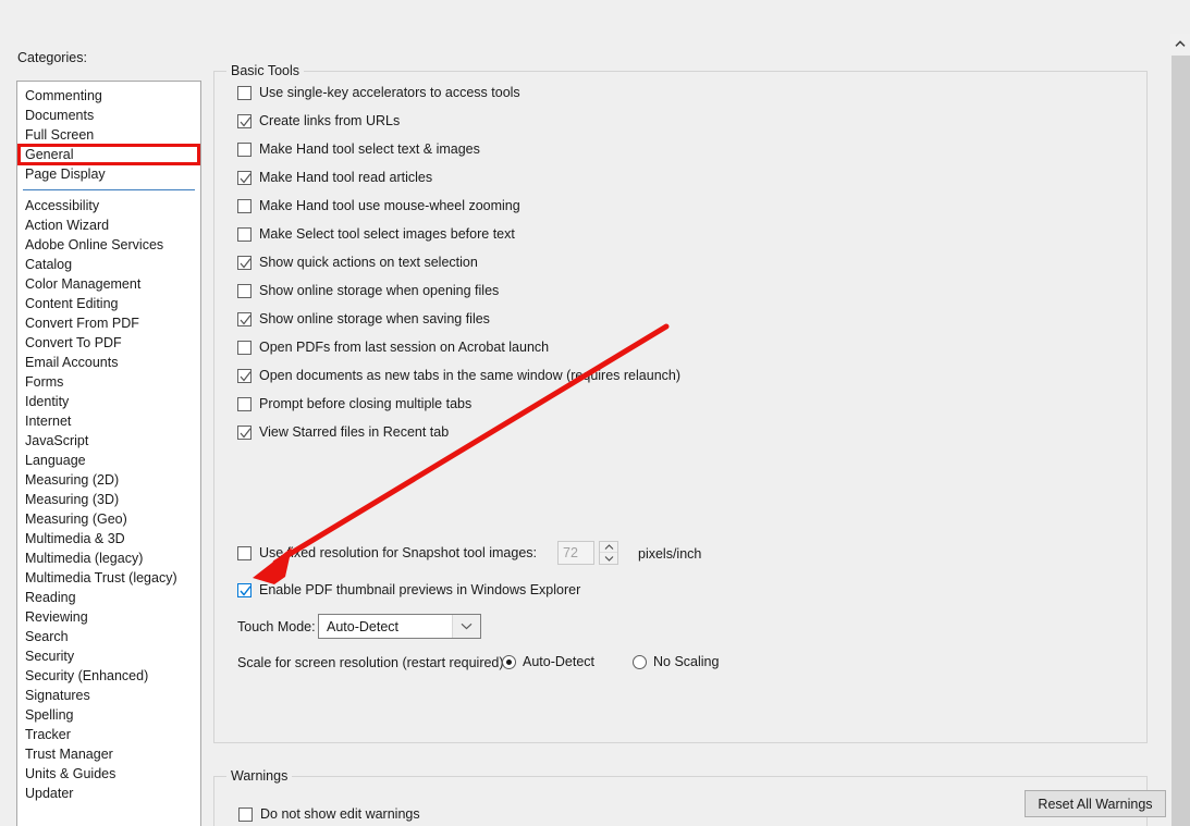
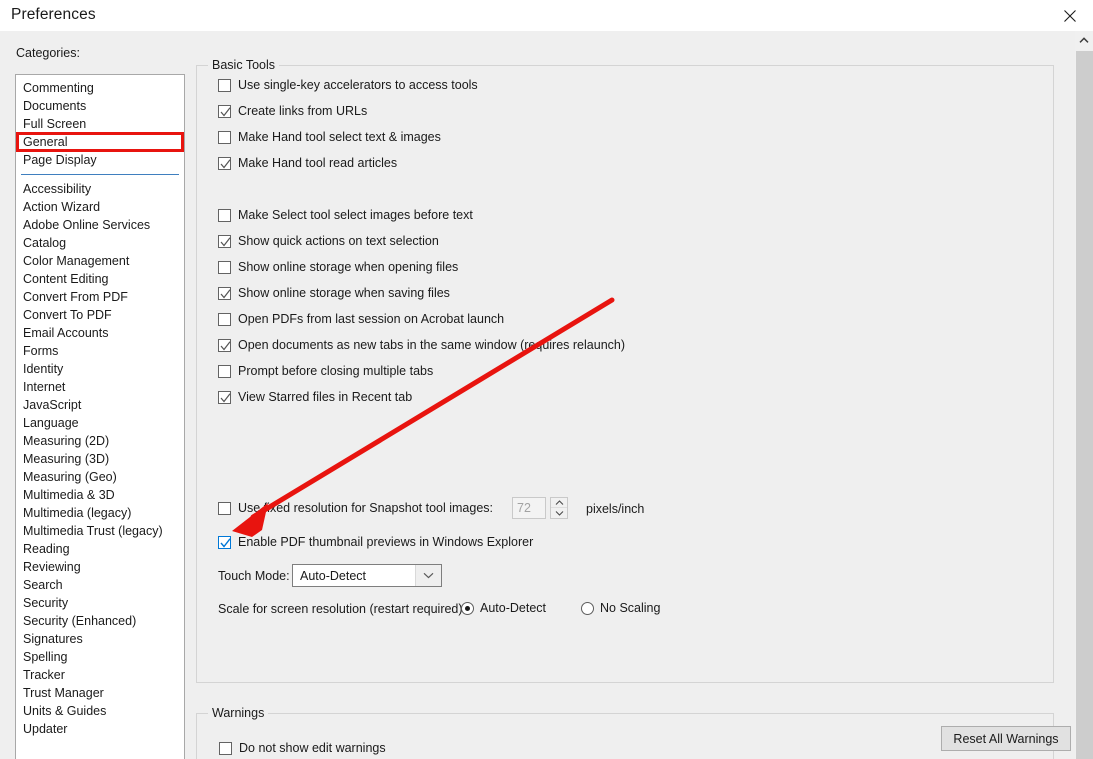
+ Preferences
  Categories:
  Commenting
  Documents
  Full Screen
  General
  Page Display
  Accessibility
  Action Wizard
  Adobe Online Services
  Catalog
  Color Management
  Content Editing
  Convert From PDF
  Convert To PDF
  Email Accounts
  Forms
  Identity
  Internet
  JavaScript
  Language
  Measuring (2D)
  Measuring (3D)
  Measuring (Geo)
  Multimedia & 3D
  Multimedia (legacy)
  Multimedia Trust (legacy)
  Reading
  Reviewing
  Search
  Security
  Security (Enhanced)
  Signatures
  Spelling
  Tracker
  Trust Manager
  Units & Guides
  Updater
  Basic Tools
  Use single-key accelerators to access tools
  Create links from URLs
  Make Hand tool select text & images
  Make Hand tool read articles
- Make Hand tool use mouse-wheel zooming
  Make Select tool select images before text
  Show quick actions on text selection
  Show online storage when opening files
  Show online storage when saving files
  Open PDFs from last session on Acrobat launch
  Open documents as new tabs in the same window (reuires relaunch)
  Prompt before closing multiple tabs
  View Starred files in Recent tab
  Usexed resolution for Snapshot tool images:
  72
  pixels/inch
  Enable PDF thumbnail previews in Windows Explorer
  Touch Mode:
  Auto-Detect
  Scale for screen resolution (restart required
  Auto-Detect
  No Scaling
  Warnings
  Do not show edit warnings
  Reset All Warnings
